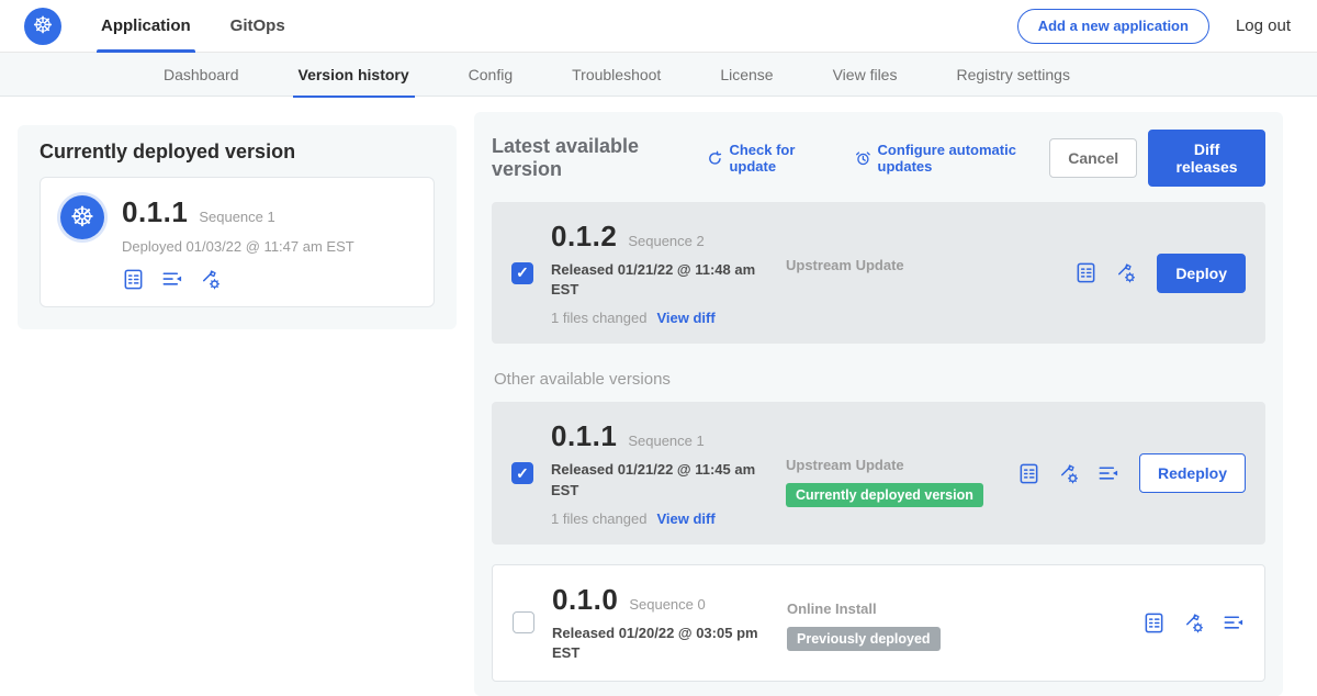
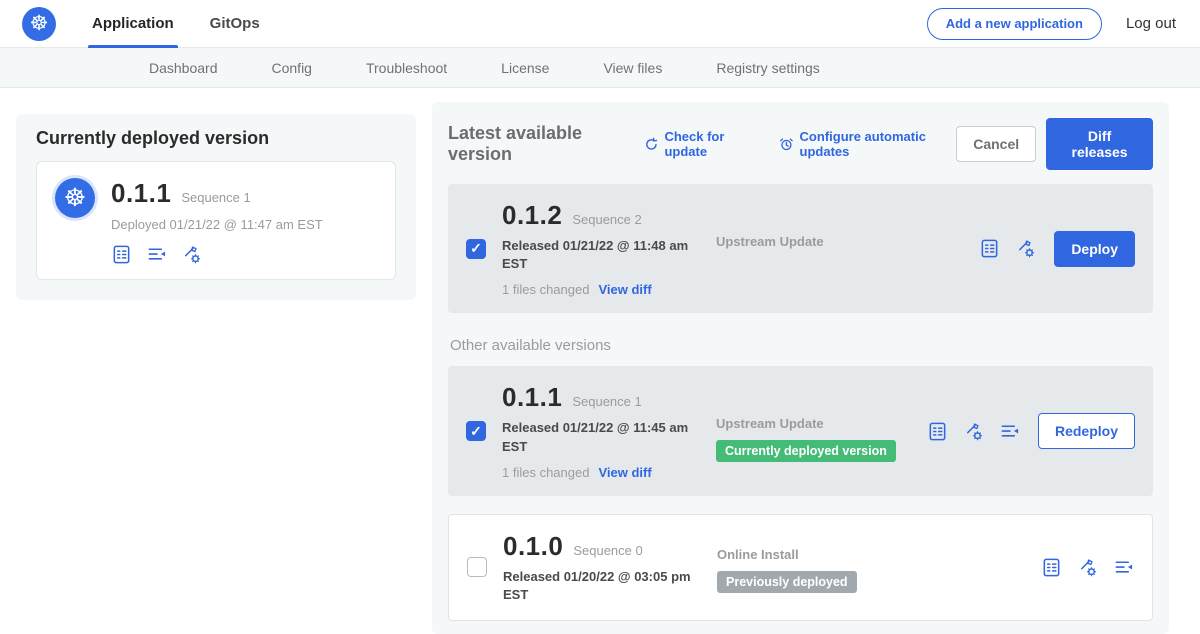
  ☸
  Application
  GitOps
  Add a new application
  Log out
  Dashboard
- Version history
  Config
  Troubleshoot
  License
  View files
  Registry settings
  Currently deployed version
  ☸
  0.1.1
  Sequence 1
- Deployed 01/03/22 @ 11:47 am EST
+ Deployed 01/21/22 @ 11:47 am EST
  Latest available version
  Check for update
  Configure automatic updates
  Cancel
  Diff releases
  0.1.2
  Sequence 2
  Released 01/21/22 @ 11:48 am EST
  1 files changed
  View diff
  Upstream Update
  Deploy
  Other available versions
  0.1.1
  Sequence 1
  Released 01/21/22 @ 11:45 am EST
  1 files changed
  View diff
  Upstream Update
  Currently deployed version
  Redeploy
  0.1.0
  Sequence 0
  Released 01/20/22 @ 03:05 pm EST
  Online Install
  Previously deployed
